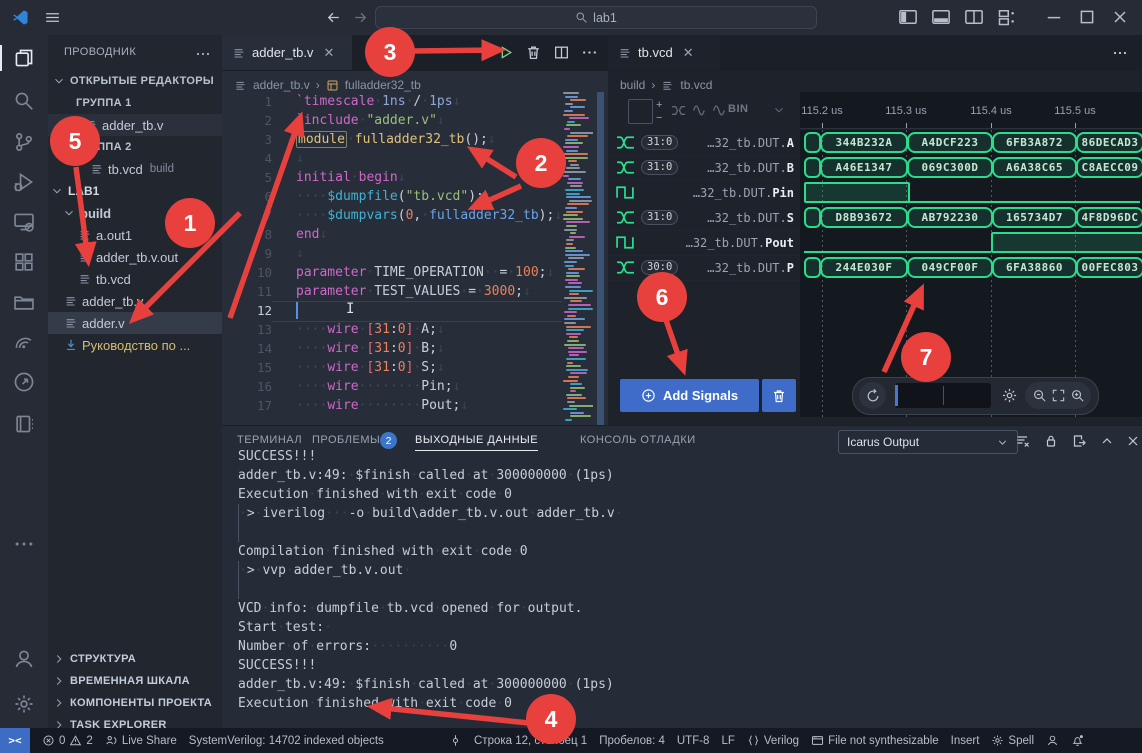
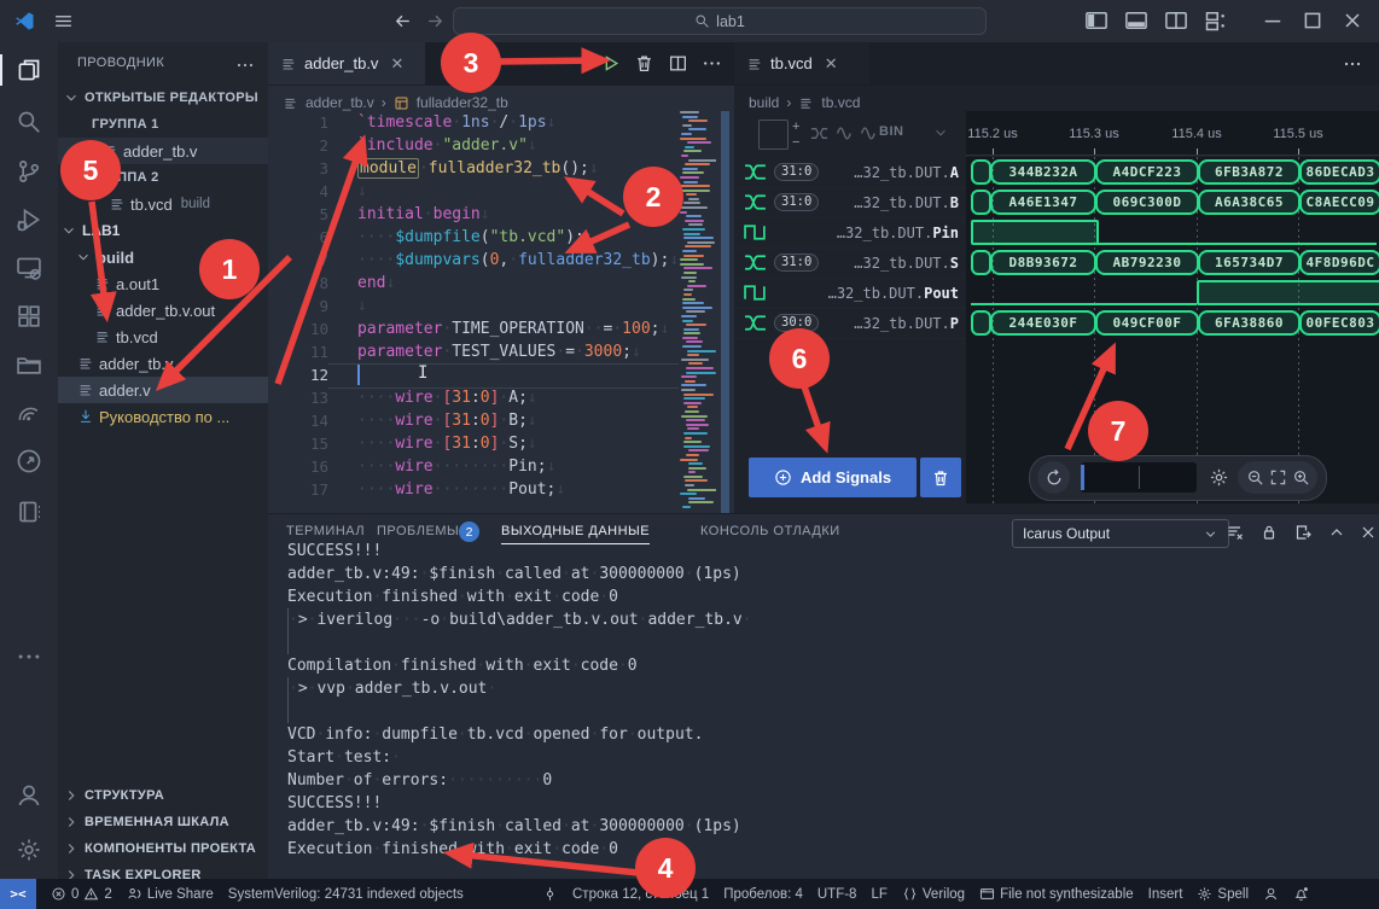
  lab1
  ПРОВОДНИК
  ОТКРЫТЫЕ РЕДАКТОРЫ
  ГРУППА 1
  adder_tb.v
  tb.vcd
  build
  LB1
  uild
  a.out1
  adder_tb.v.out
  tb.vcd
  adder_tb.v
  adder.v
  Руководство по ...
  СТРУКТУРА
  ВРЕМЕННАЯ ШКАЛА
  КОМПОНЕНТЫ ПРОЕКТА
  TASK EXPLORER
  adder_tb.v
  ✕
  adder_tb.v
  ›
  fulladder32_tb
  1
  2
  3
  4
  5
  6
  8
  9
  10
  11
  12
  13
  14
  15
  16
  17
  `timescale·1ns·/·1ps↓
  include·"adder.v"
  module ·fulladder32_tb();
  initial·begin↓
  ····$dumpfile("tb.vcd");↓
  ····$dumpvars(0,·fulladder32_tb);↓
  end↓
  parameter·TIME_OPERATION··=·100;↓
  parameter·TEST_VALUES·=·3000;
  ····wire·[31:0]·A;
  ····wire·[31:0]·B;
  ····wire·[31:0]·S;
  ····wire········Pin;↓
  ····wire········Pout;↓
  I
  tb.vcd
  ✕
  build
  ›
  tb.vcd
  +
  −
  BIN
  115.2 us
  115.3 us
  115.4 us
  115.5 us
  31:0
  …32_tb.DUT.A
  31:0
  …32_tb.DUT.B
  …32_tb.DUT.Pin
  31:0
  …32_tb.DUT.S
  …32_tb.DUT.Pout
  30:0
  …32_tb.DUT.P
  344B232A
  A4DCF223
  6FB3A872
  86DECAD3
  A46E1347
  069C300D
  A6A38C65
  C8AECC09
  D8B93672
  AB792230
  165734D7
  4F8D96DC
  244E030F
  049CF00F
  6FA38860
  00FEC803
  Add Signals
  ТЕРМИНАЛ
  ПРОБЛЕМЫ
  2
  ВЫХОДНЫЕ ДАННЫЕ
  КОНСОЛЬ ОТЛАДКИ
  Icarus Output
  SUCCESS!!!
  adder_tb.v:49:·$finish·called at·300000000·(1ps)
  Execution·finished·with exit·code·0
  >·iverilog···-o·build\adder_tb.v.out·adder_tb.v·
  Compilation finished·with·exit·code 0
  >·vvp adder_tb.v.out·
  VCD·info:·dumpfile·tb.vcd·opened·for·output.
  Start test:
  Number of·errors:··········0
  SUCCESS!!!
  adder_tb.v:49:·$finish·called at·300000000·(1ps)
  Execution·finished·with·exit·code·0
  ><
  0
  2
  Live Share
- SystemVerilog: 14702 indexed objects
+ SystemVerilog: 24731 indexed objects
  Строка 12,ец 1
  Пробелов: 4
  UTF-8
  LF
  Verilog
  File not synthesizable
  Insert
  Spell
  1
  2
  3
  4
  5
  6
  7
